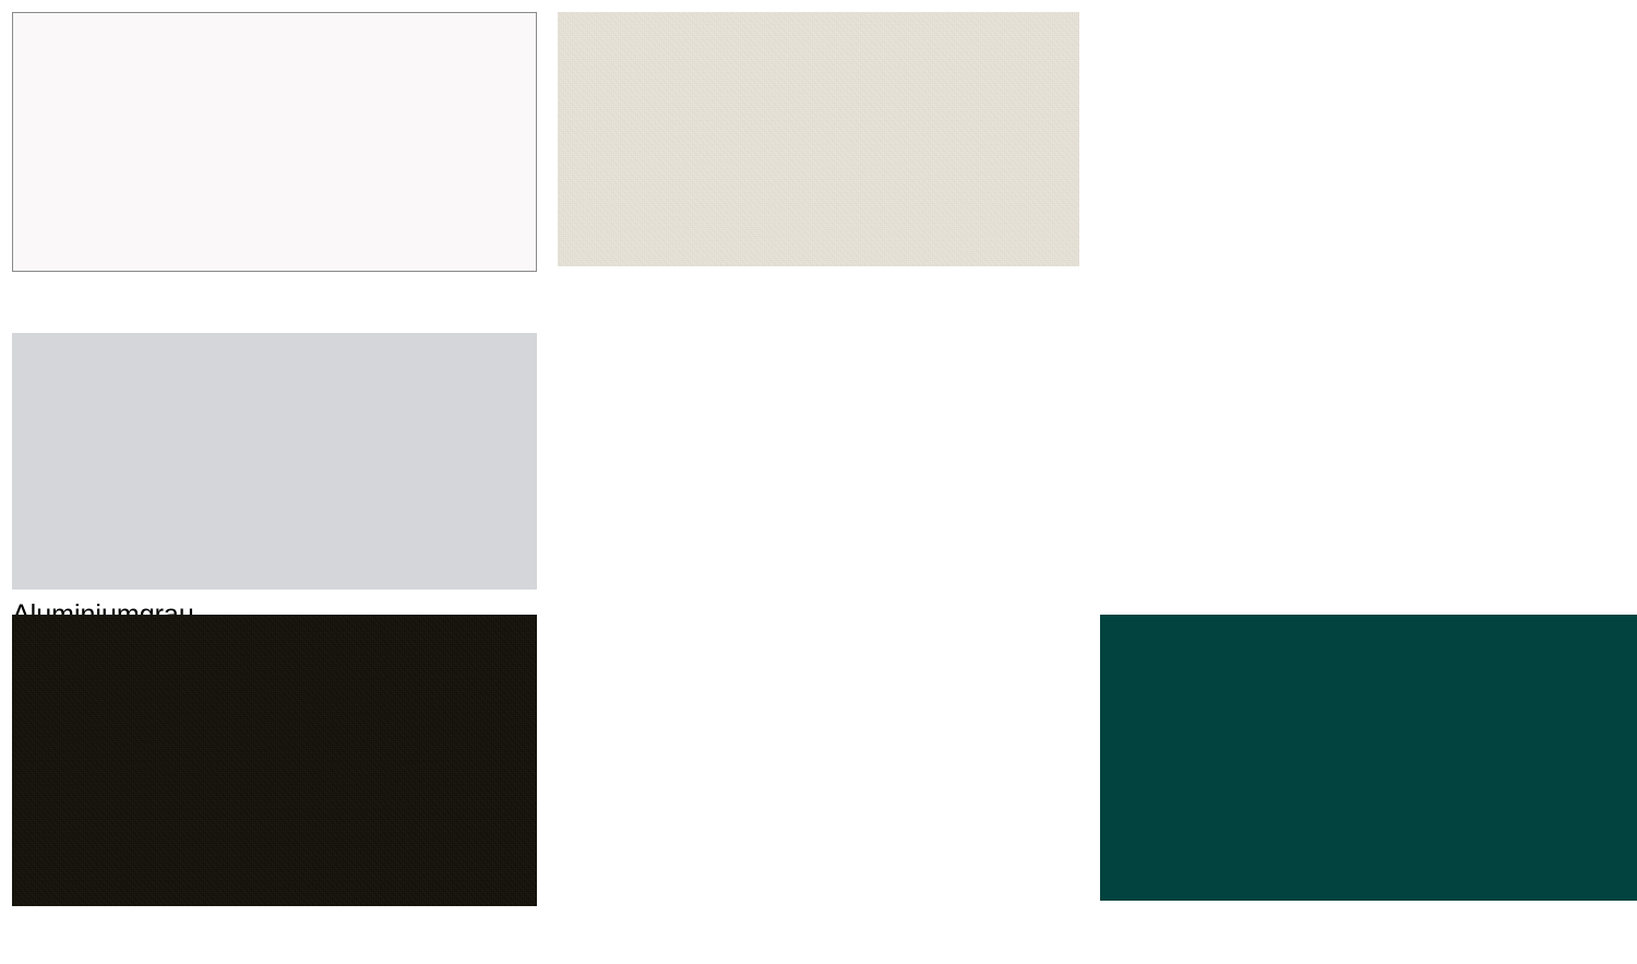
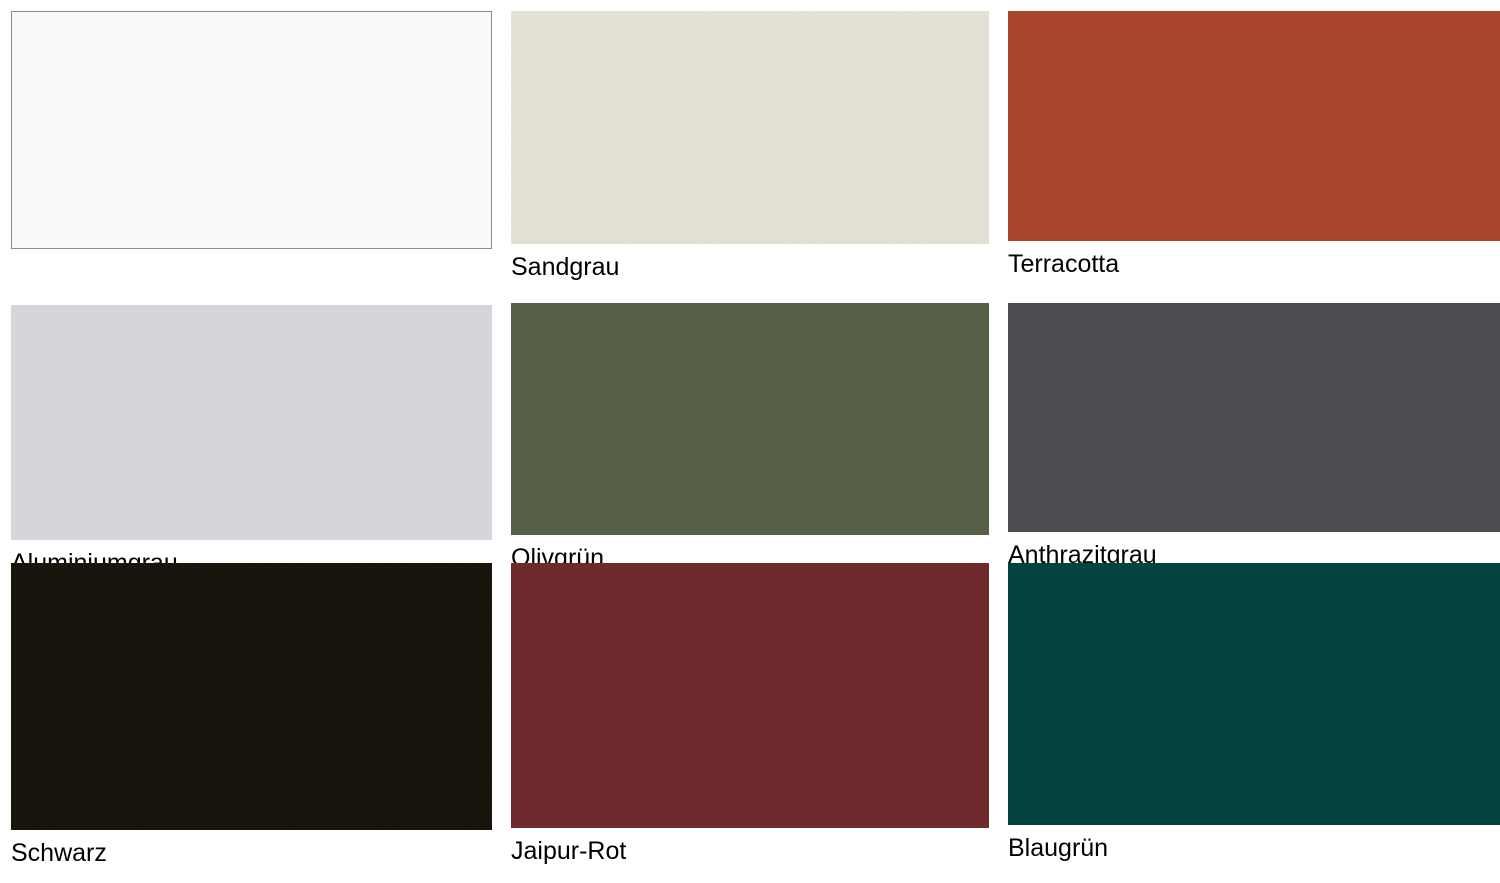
+ Sandgrau
+ Terracotta
+ Olivgrün
+ Anthrazitgrau
+ Schwarz
+ Jaipur-Rot
+ Blaugrün
